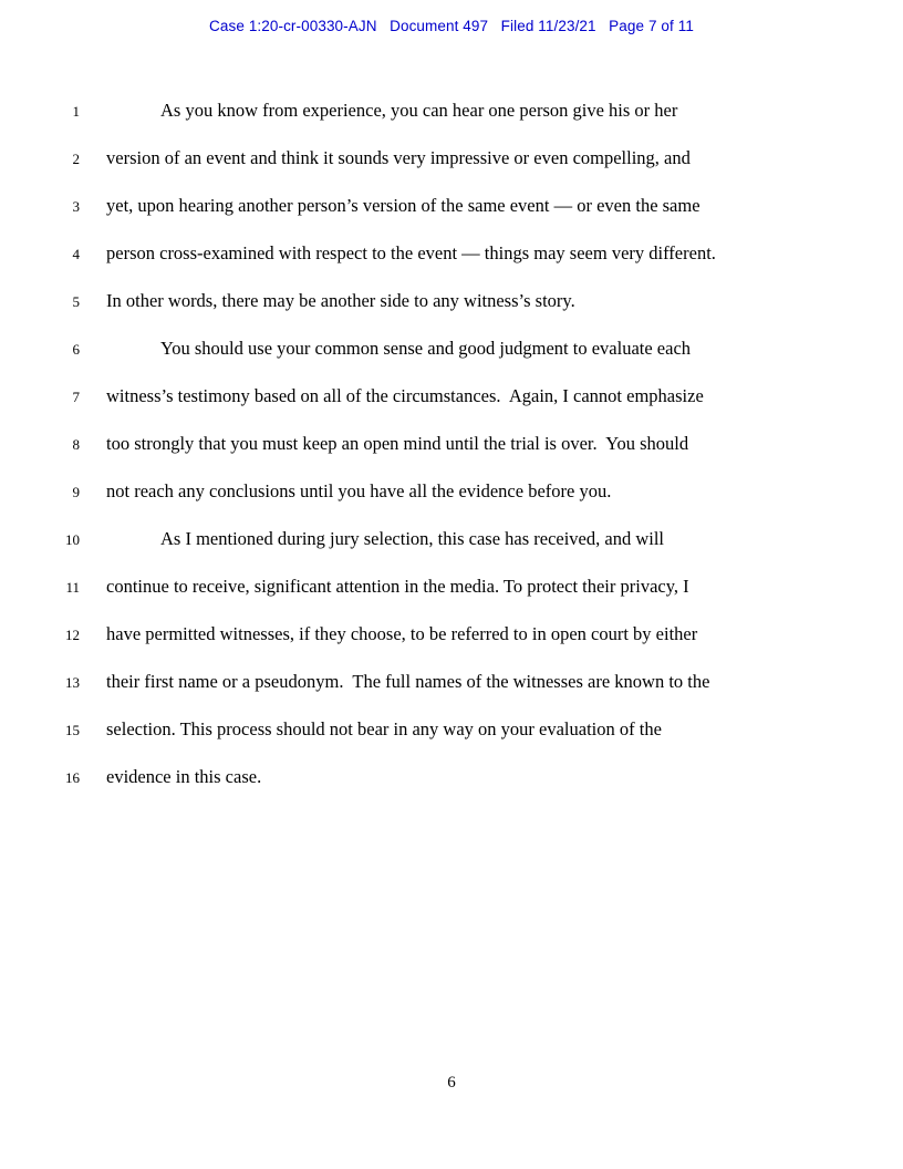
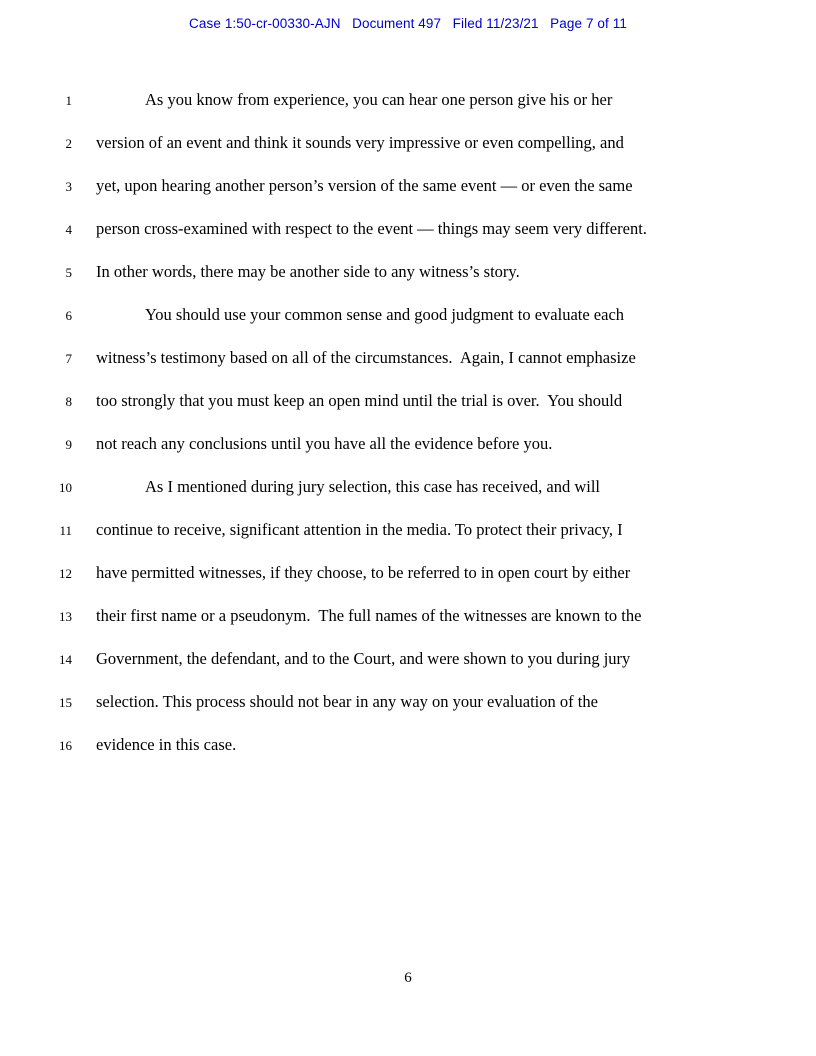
- Case 1:20-cr-00330-AJN Document 497 Filed 11/23/21 Page 7 of 11
+ Case 1:50-cr-00330-AJN Document 497 Filed 11/23/21 Page 7 of 11
  1
  As you know from experience, you can hear one person give his or her
  2
  version of an event and think it sounds very impressive or even compelling, and
  3
  yet, upon hearing another person’s version of the same event — or even the same
  4
  person cross-examined with respect to the event — things may seem very different.
  5
  In other words, there may be another side to any witness’s story.
  6
  You should use your common sense and good judgment to evaluate each
  7
  witness’s testimony based on all of the circumstances. Again, I cannot emphasize
  8
  too strongly that you must keep an open mind until the trial is over. You should
  9
  not reach any conclusions until you have all the evidence before you.
  10
  As I mentioned during jury selection, this case has received, and will
  11
  continue to receive, significant attention in the media. To protect their privacy, I
  12
  have permitted witnesses, if they choose, to be referred to in open court by either
  13
  their first name or a pseudonym. The full names of the witnesses are known to the
+ 14
+ Government, the defendant, and to the Court, and were shown to you during jury
  15
  selection. This process should not bear in any way on your evaluation of the
  16
  evidence in this case.
  6
